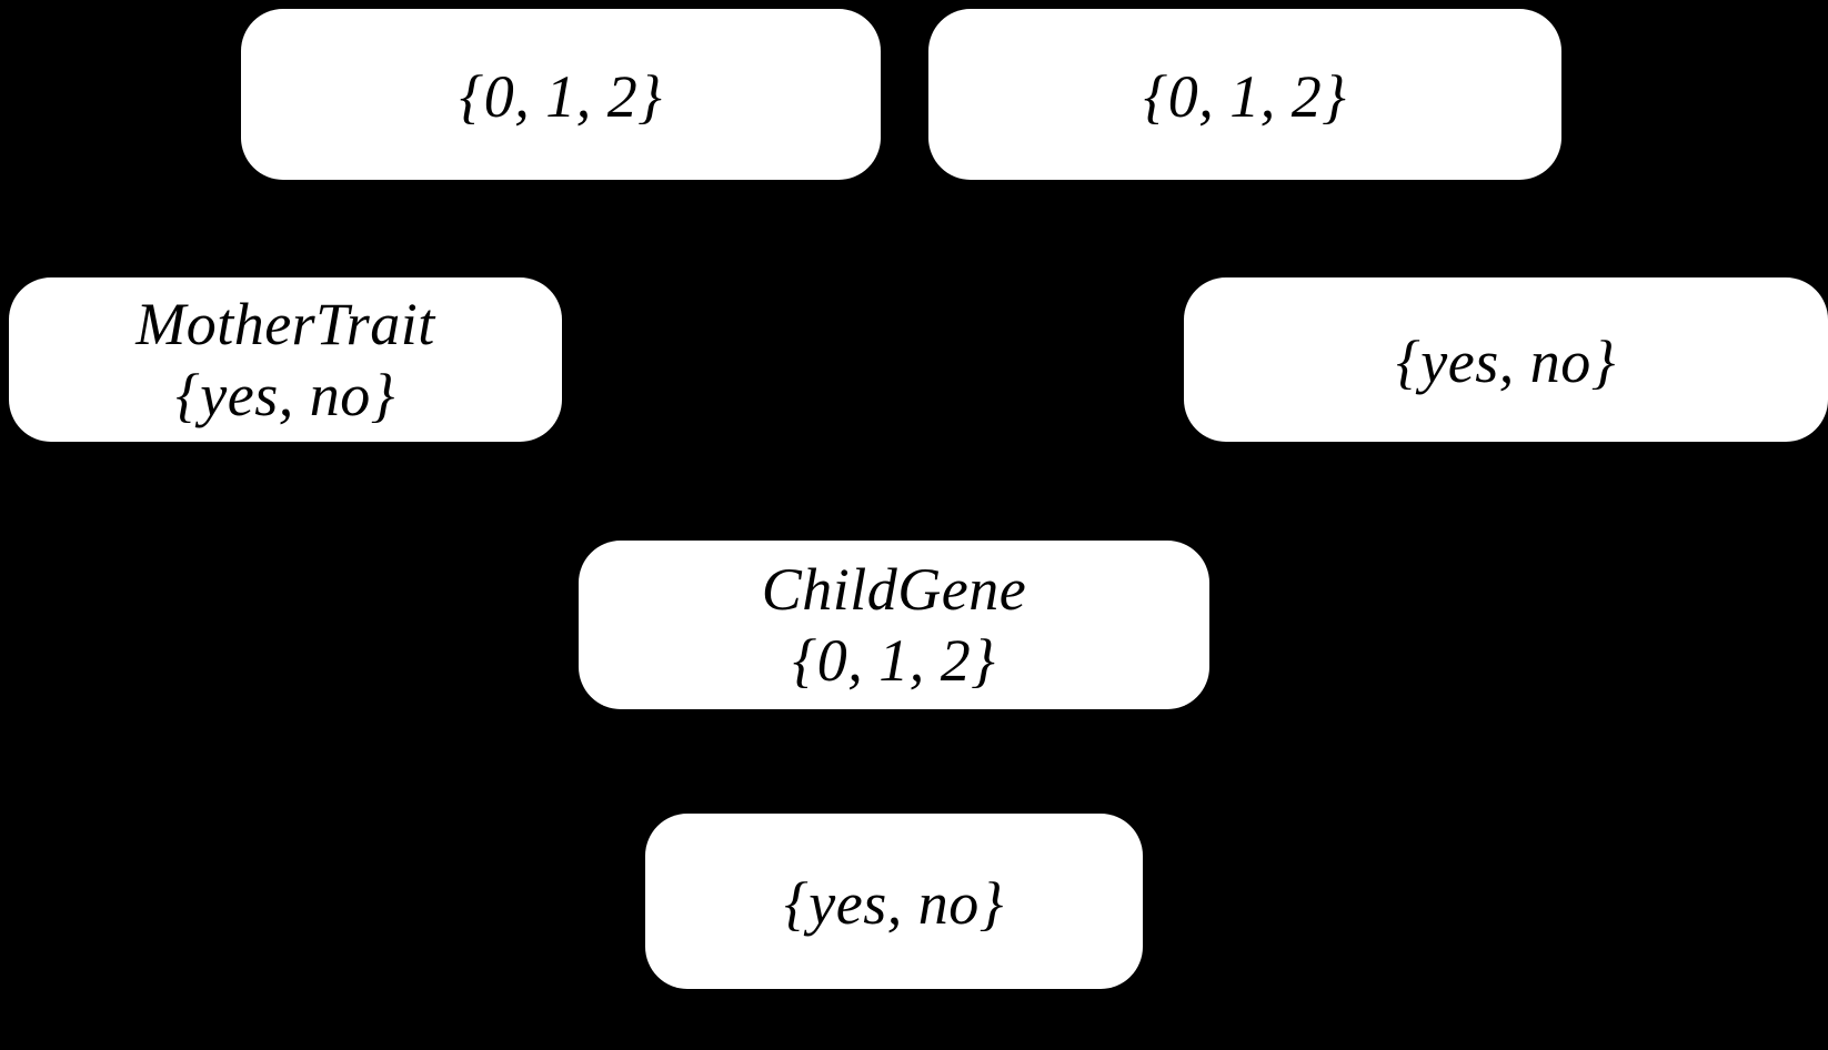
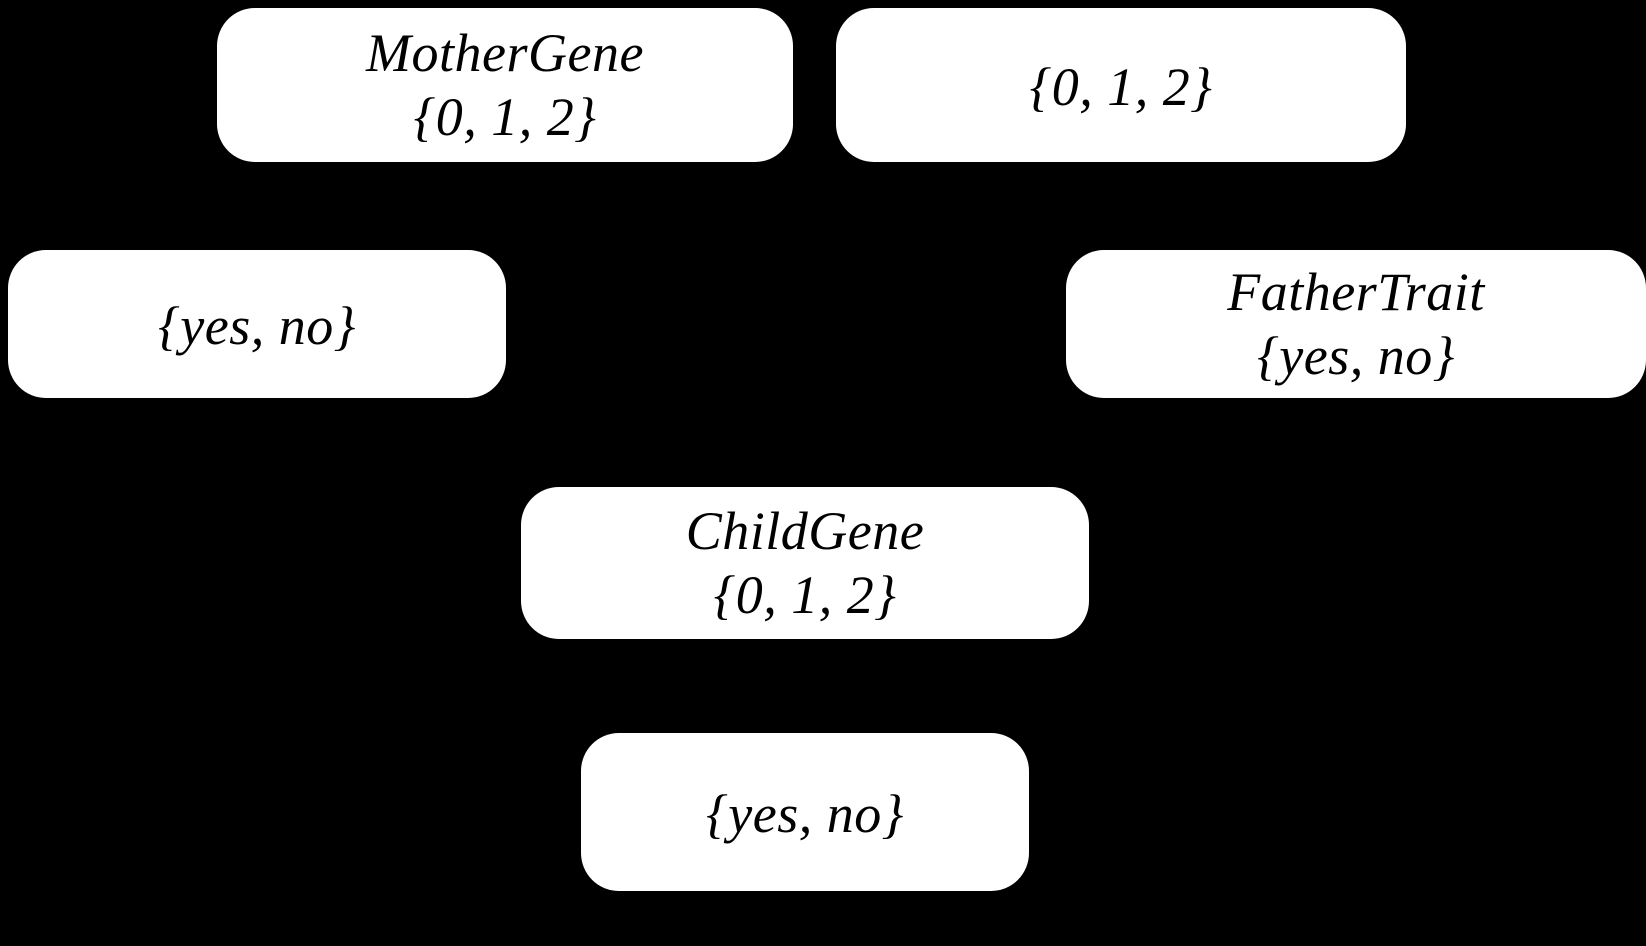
+ MotherGene
  {0, 1, 2}
  {0, 1, 2}
- MotherTrait
  {yes, no}
+ FatherTrait
  {yes, no}
  ChildGene
  {0, 1, 2}
  {yes, no}
